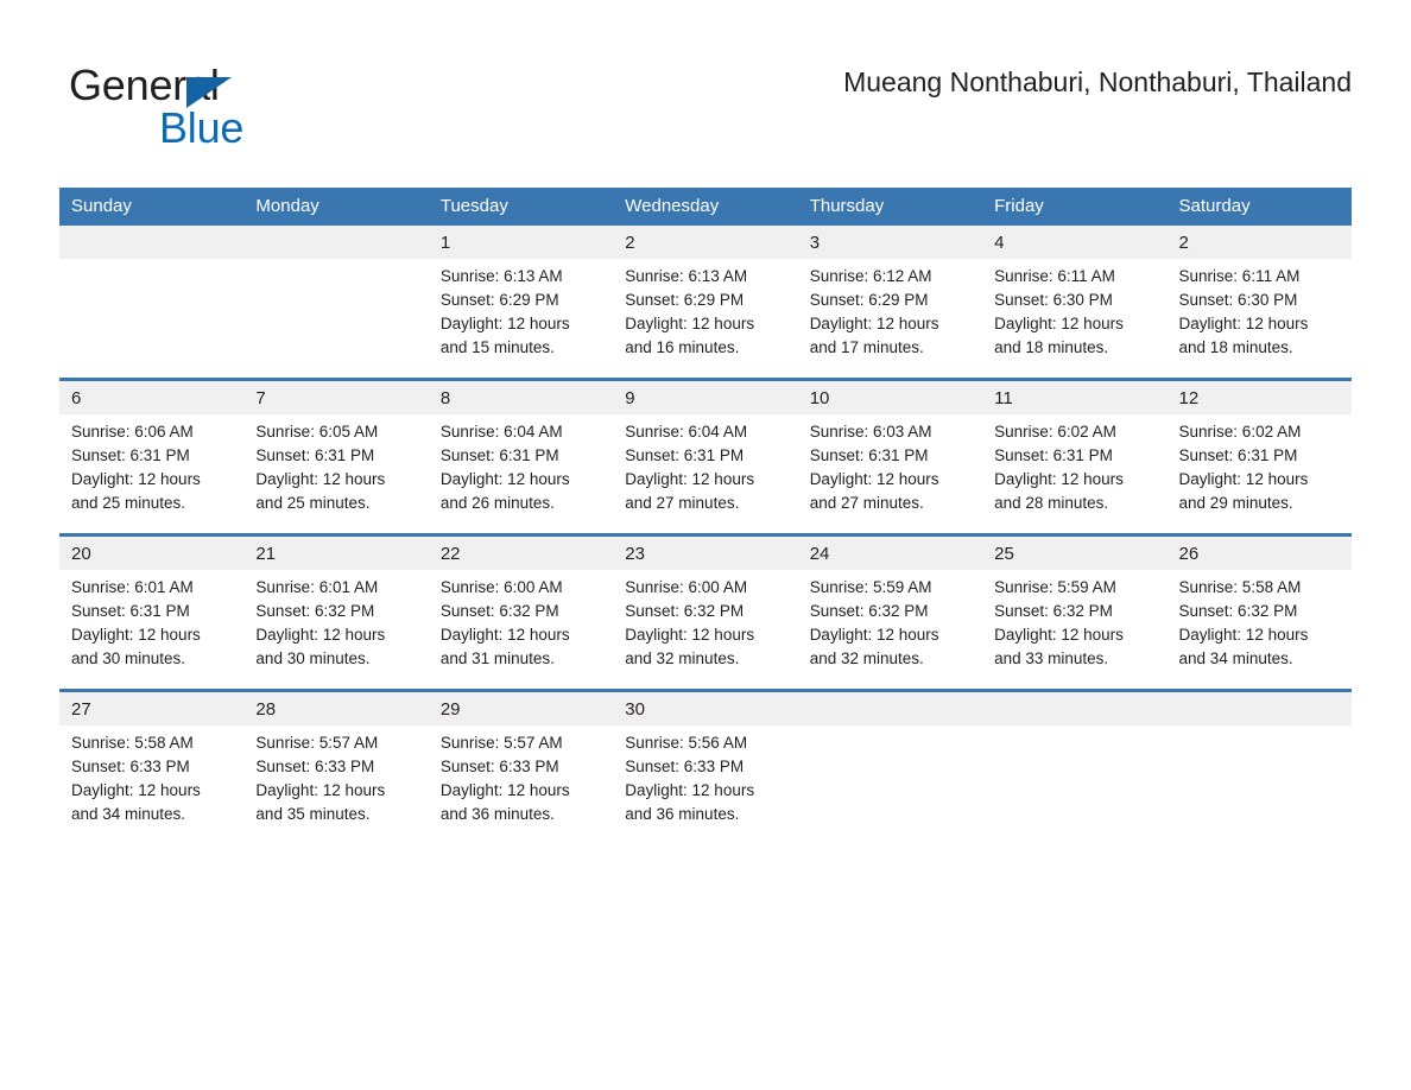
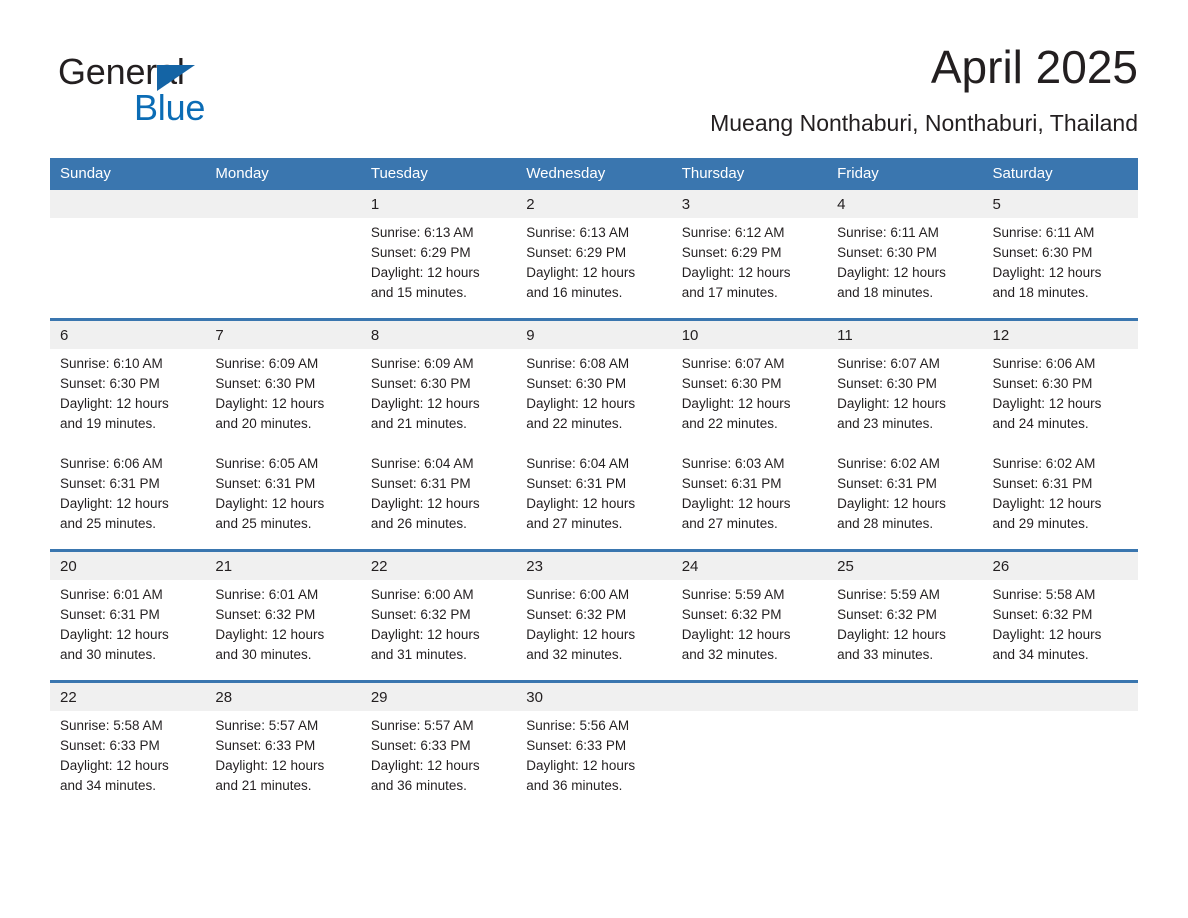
  General
  Blue
+ April 2025
  Mueang Nonthaburi, Nonthaburi, Thailand
  Sunday	Monday	Tuesday	Wednesday	Thursday	Friday	Saturday
- 		1	2	3	4	2
+ 		1	2	3	4	5
  		Sunrise: 6:13 AM Sunset: 6:29 PM Daylight: 12 hours and 15 minutes.	Sunrise: 6:13 AM Sunset: 6:29 PM Daylight: 12 hours and 16 minutes.	Sunrise: 6:12 AM Sunset: 6:29 PM Daylight: 12 hours and 17 minutes.	Sunrise: 6:11 AM Sunset: 6:30 PM Daylight: 12 hours and 18 minutes.	Sunrise: 6:11 AM Sunset: 6:30 PM Daylight: 12 hours and 18 minutes.
  6	7	8	9	10	11	12
+ Sunrise: 6:10 AM Sunset: 6:30 PM Daylight: 12 hours and 19 minutes.	Sunrise: 6:09 AM Sunset: 6:30 PM Daylight: 12 hours and 20 minutes.	Sunrise: 6:09 AM Sunset: 6:30 PM Daylight: 12 hours and 21 minutes.	Sunrise: 6:08 AM Sunset: 6:30 PM Daylight: 12 hours and 22 minutes.	Sunrise: 6:07 AM Sunset: 6:30 PM Daylight: 12 hours and 22 minutes.	Sunrise: 6:07 AM Sunset: 6:30 PM Daylight: 12 hours and 23 minutes.	Sunrise: 6:06 AM Sunset: 6:30 PM Daylight: 12 hours and 24 minutes.
  Sunrise: 6:06 AM Sunset: 6:31 PM Daylight: 12 hours and 25 minutes.	Sunrise: 6:05 AM Sunset: 6:31 PM Daylight: 12 hours and 25 minutes.	Sunrise: 6:04 AM Sunset: 6:31 PM Daylight: 12 hours and 26 minutes.	Sunrise: 6:04 AM Sunset: 6:31 PM Daylight: 12 hours and 27 minutes.	Sunrise: 6:03 AM Sunset: 6:31 PM Daylight: 12 hours and 27 minutes.	Sunrise: 6:02 AM Sunset: 6:31 PM Daylight: 12 hours and 28 minutes.	Sunrise: 6:02 AM Sunset: 6:31 PM Daylight: 12 hours and 29 minutes.
  20	21	22	23	24	25	26
  Sunrise: 6:01 AM Sunset: 6:31 PM Daylight: 12 hours and 30 minutes.	Sunrise: 6:01 AM Sunset: 6:32 PM Daylight: 12 hours and 30 minutes.	Sunrise: 6:00 AM Sunset: 6:32 PM Daylight: 12 hours and 31 minutes.	Sunrise: 6:00 AM Sunset: 6:32 PM Daylight: 12 hours and 32 minutes.	Sunrise: 5:59 AM Sunset: 6:32 PM Daylight: 12 hours and 32 minutes.	Sunrise: 5:59 AM Sunset: 6:32 PM Daylight: 12 hours and 33 minutes.	Sunrise: 5:58 AM Sunset: 6:32 PM Daylight: 12 hours and 34 minutes.
- 27	28	29	30
+ 22	28	29	30
- Sunrise: 5:58 AM Sunset: 6:33 PM Daylight: 12 hours and 34 minutes.	Sunrise: 5:57 AM Sunset: 6:33 PM Daylight: 12 hours and 35 minutes.	Sunrise: 5:57 AM Sunset: 6:33 PM Daylight: 12 hours and 36 minutes.	Sunrise: 5:56 AM Sunset: 6:33 PM Daylight: 12 hours and 36 minutes.
+ Sunrise: 5:58 AM Sunset: 6:33 PM Daylight: 12 hours and 34 minutes.	Sunrise: 5:57 AM Sunset: 6:33 PM Daylight: 12 hours and 21 minutes.	Sunrise: 5:57 AM Sunset: 6:33 PM Daylight: 12 hours and 36 minutes.	Sunrise: 5:56 AM Sunset: 6:33 PM Daylight: 12 hours and 36 minutes.
